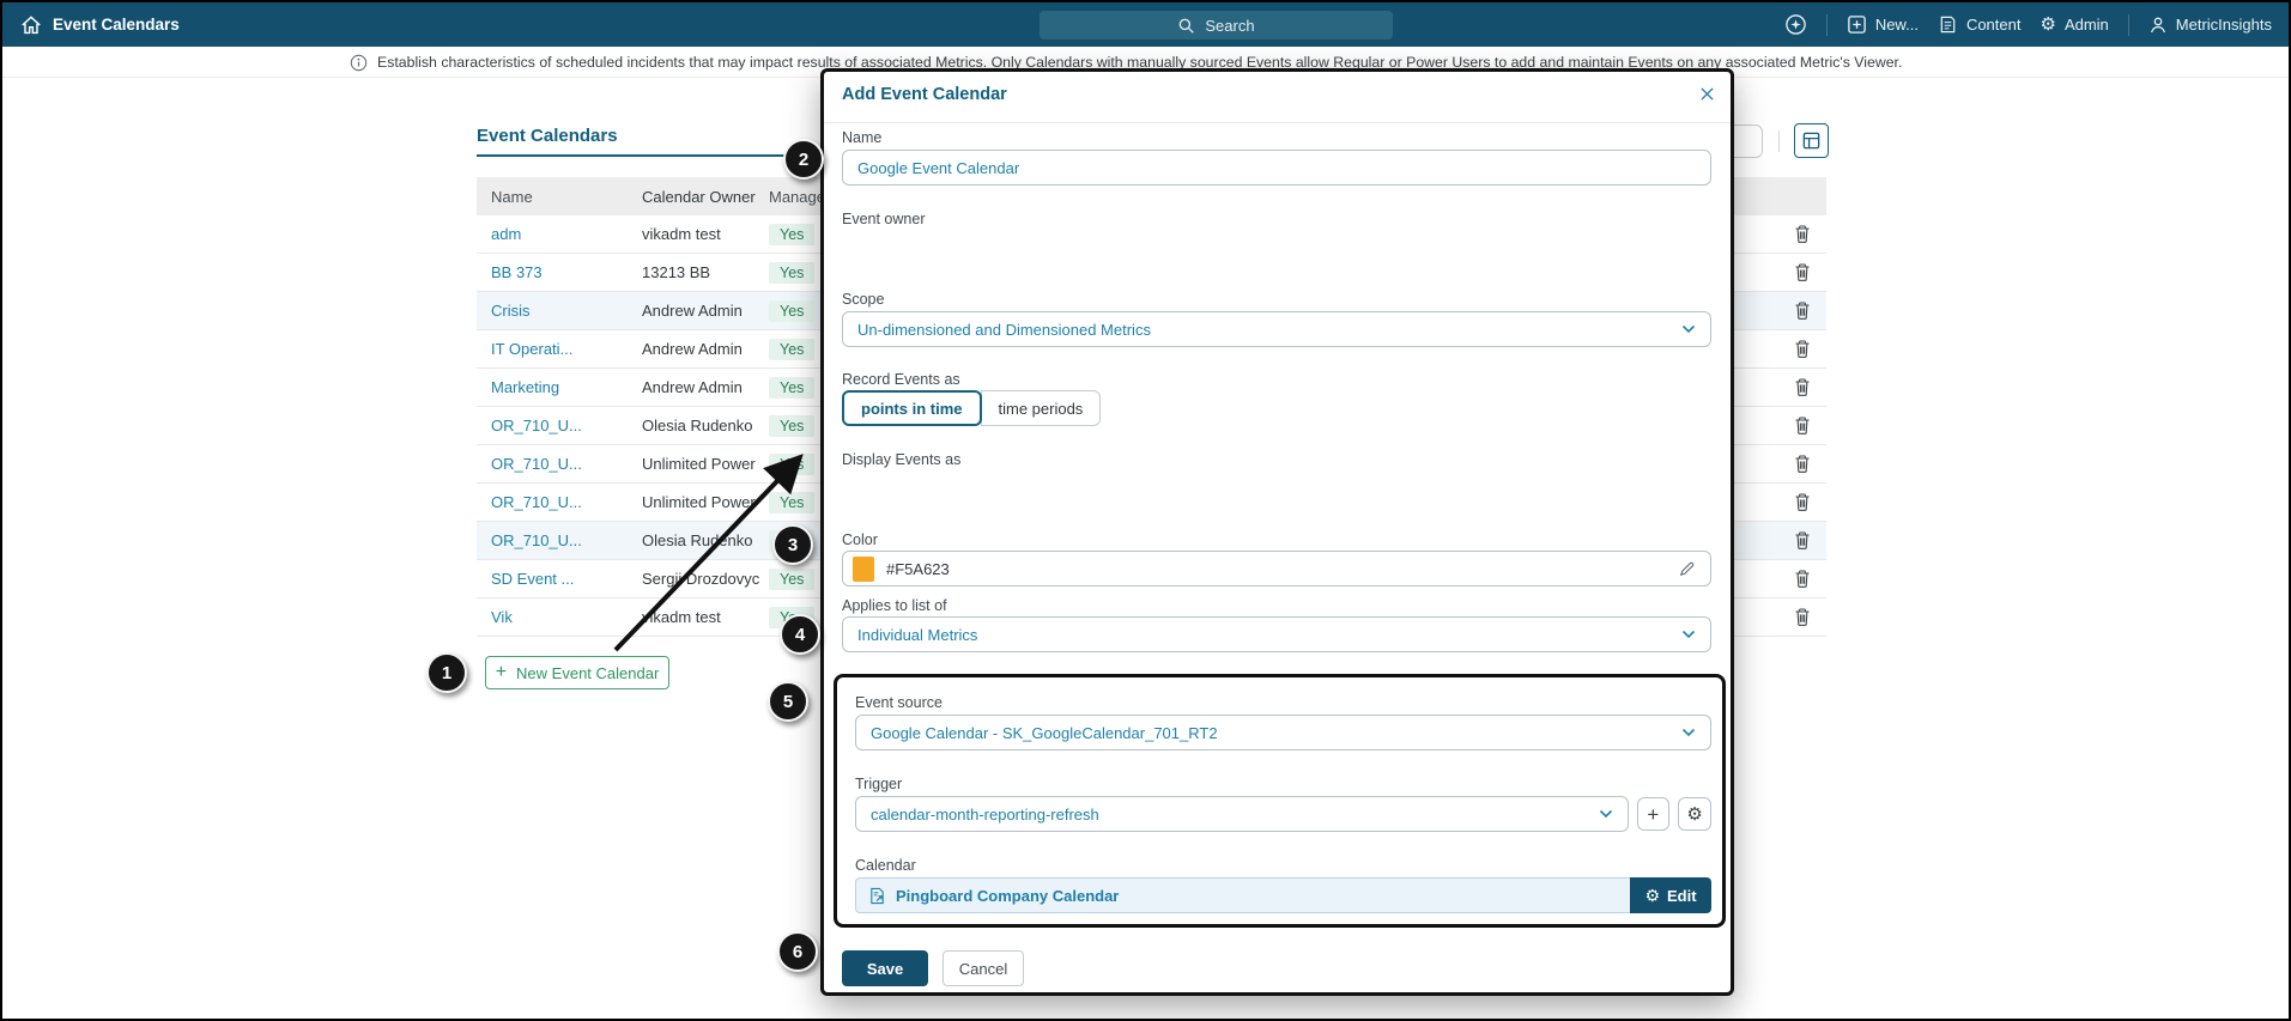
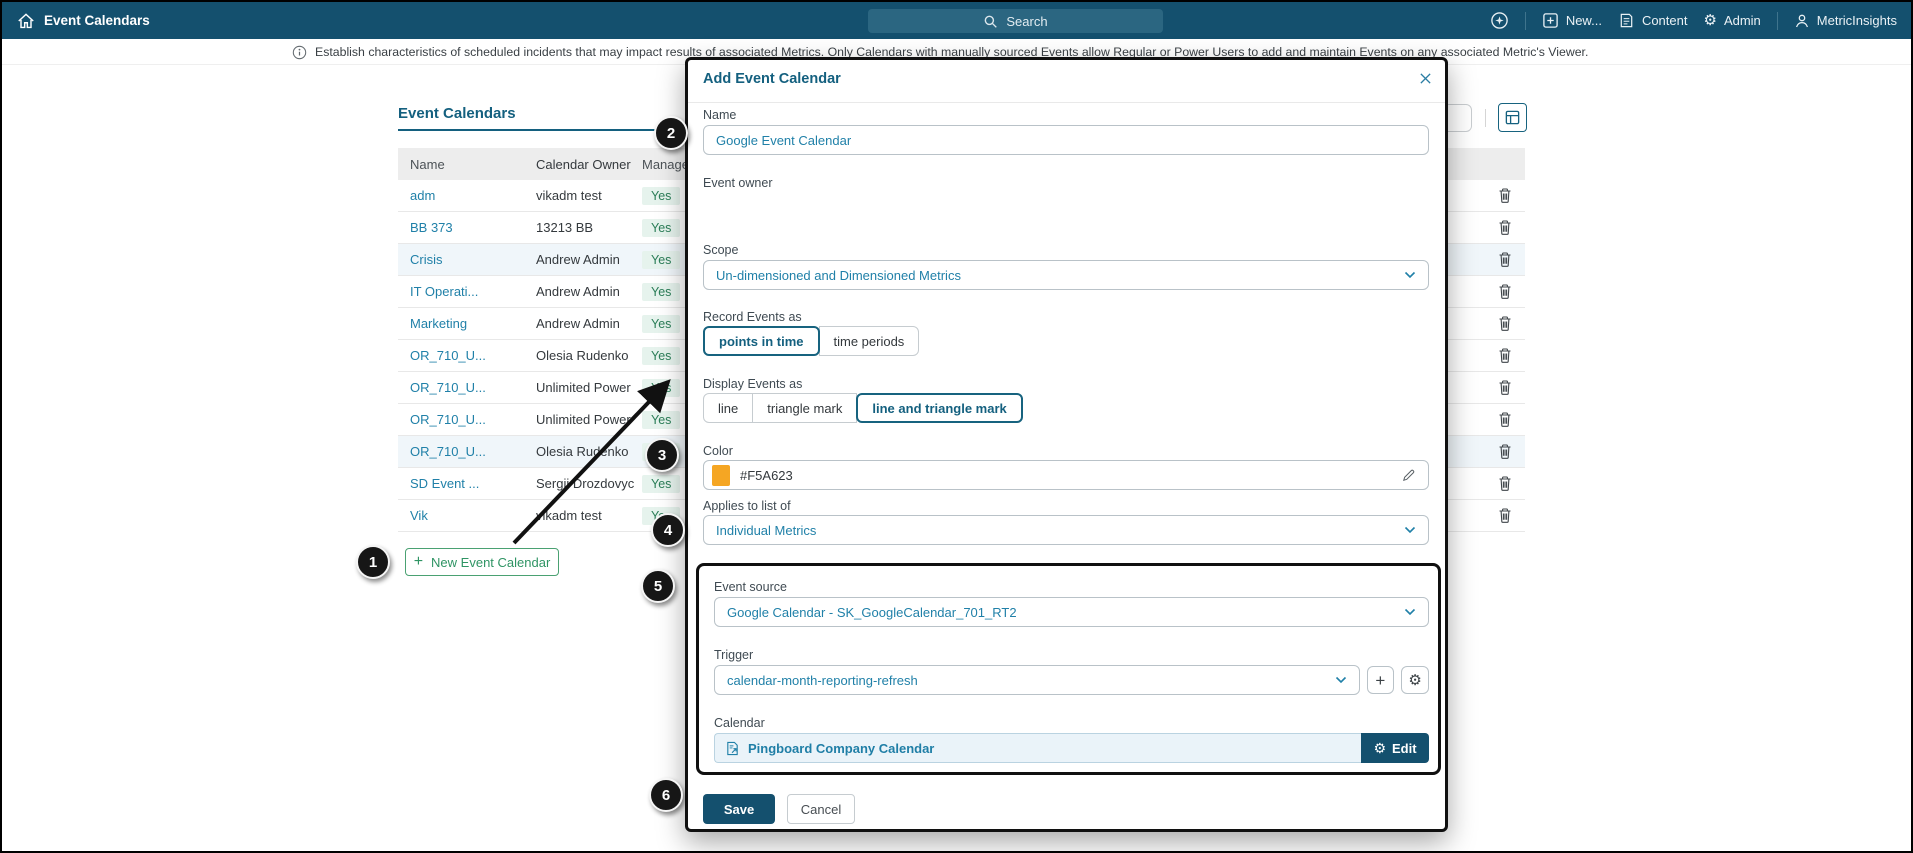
  Event Calendars
  Search
  New...
  Content
  ⚙
  Admin
  MetricInsights
  Establish characteristics of scheduled incidents that may impact results of associated Metrics. Only Calendars with manually sourced Events allow Regular or Power Users to add and maintain Events on any associated Metric's Viewer.
  Event Calendars
  Name
  Calendar Owner
  Manag
  adm
  vikadm test
  Yes
  BB 373
  13213 BB
  Yes
  Crisis
  Andrew Admin
  Yes
  IT Operati...
  Andrew Admin
  Yes
  Marketing
  Andrew Admin
  Yes
  OR_710_U...
  Olesia Rudenko
  Yes
  OR_710_U...
  Unlimited Power
  OR_710_U...
  Unlimited Power
  Yes
  OR_710_U...
  Olesia Rudnko
  SD Event ...
  Sergii Drozdovyc
  Yes
  Vik
  ikadm test
  +
  New Event Calendar
  Add Event Calendar
  Name
  Google Event Calendar
  Event owner
  Scope
  Un-dimensioned and Dimensioned Metrics
  Record Events as
  points in time
  time periods
  Display Events as
+ line
+ triangle mark
+ line and triangle mark
  Color
  #F5A623
  Applies to list of
  Individual Metrics
  Event source
  Google Calendar - SK_GoogleCalendar_701_RT2
  Trigger
  calendar-month-reporting-refresh
  +
  ⚙
  Calendar
  Pingboard Company Calendar
  ⚙
  Edit
  Save
  Cancel
  1
  2
  3
  4
  5
  6
